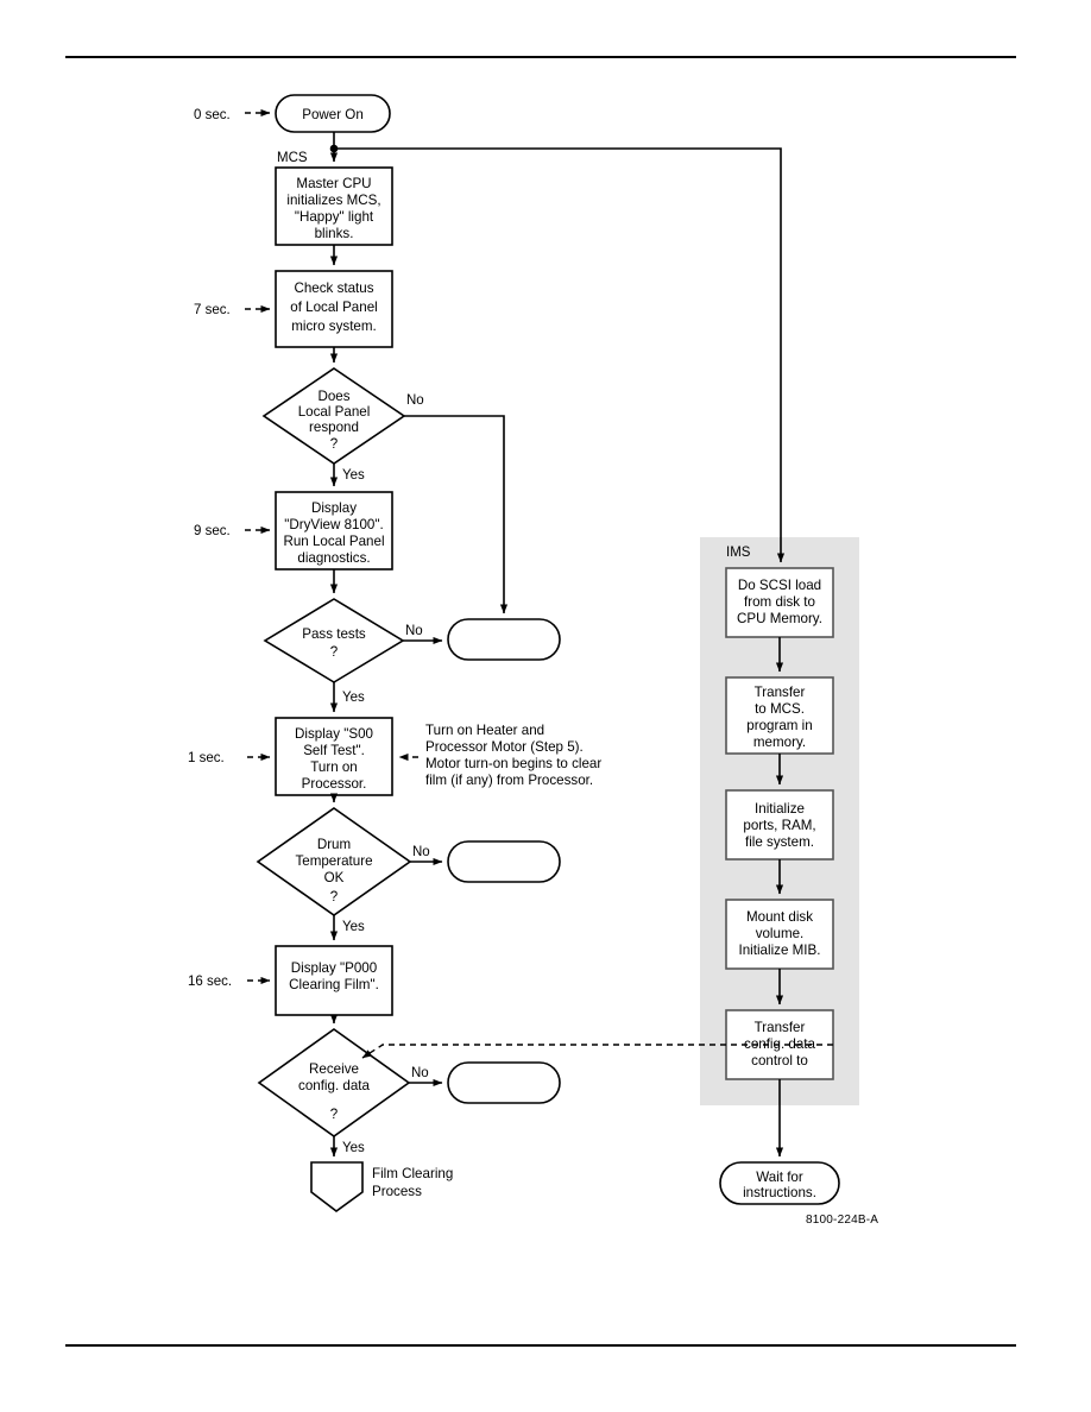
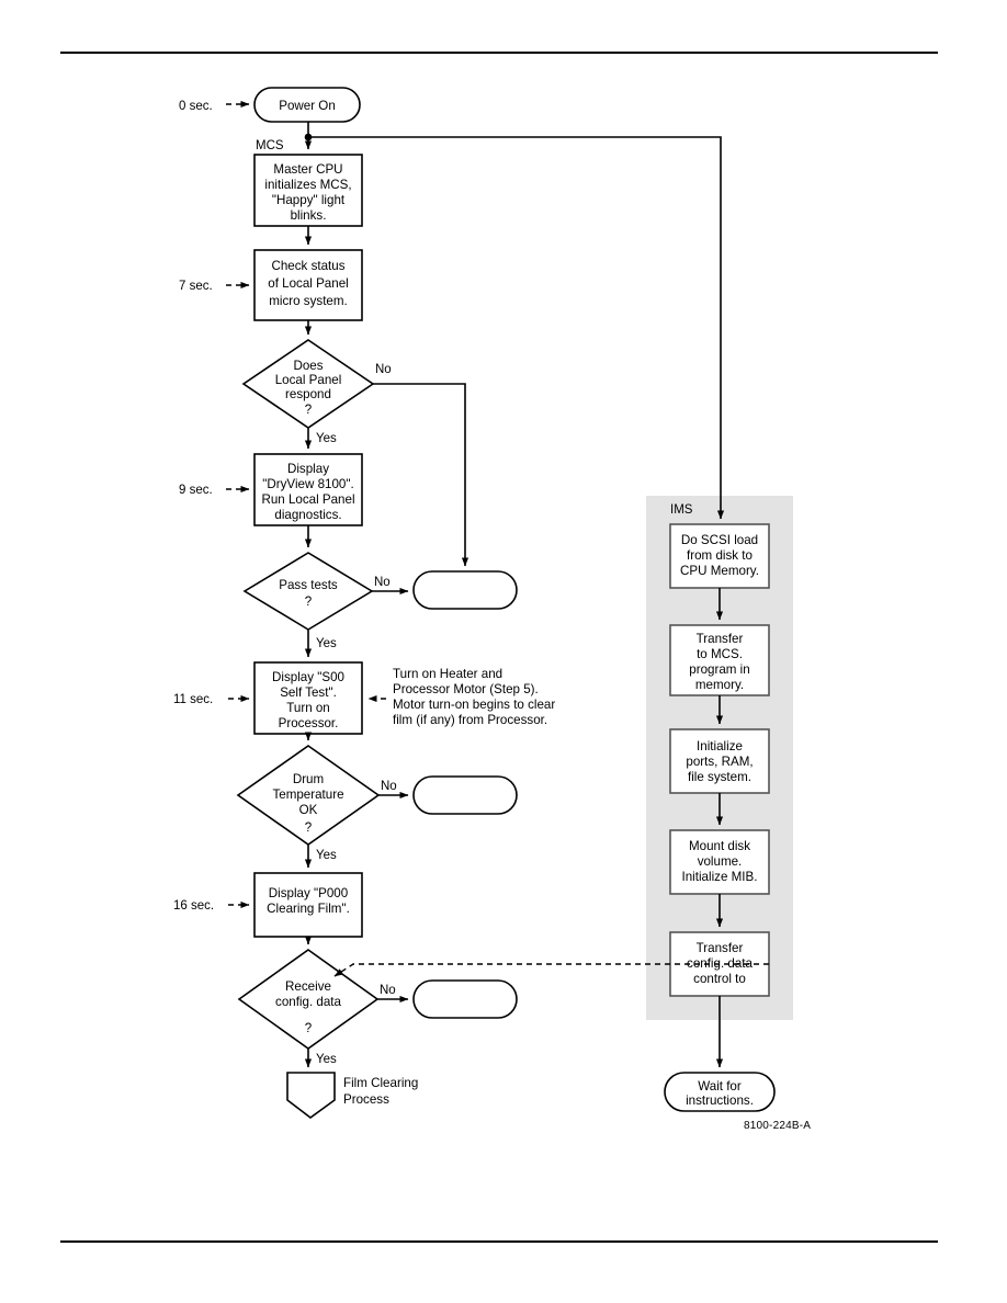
  MCS
  IMS
  Power On
  Master CPU
  initializes MCS,
  "Happy" light
  blinks.
  Check status
  of Local Panel
  micro system.
  Does
  Local Panel
  respond
  ?
  Display
  "DryView 8100".
  Run Local Panel
  diagnostics.
  Pass tests
  ?
  Display "S00
  Self Test".
  Turn on
  Processor.
  Drum
  Temperature
  OK
  ?
  Display "P000
  Clearing Film".
  Receive
  config. data
  ?
  Film Clearing
  Process
  Turn on Heater and
  Processor Motor (Step 5).
  Motor turn-on begins to clear
  film (if any) from Processor.
  Do SCSI load
  from disk to
  CPU Memory.
  Transfer
  to MCS.
  program in
  memory.
  Initialize
  ports, RAM,
  file system.
  Mount disk
  volume.
  Initialize MIB.
  Transfer
  control to
  Wait for
  instructions.
  No
  Yes
  No
  Yes
  No
  Yes
  No
  Yes
  0 sec.
  7 sec.
  9 sec.
- 1 sec.
+ 11 sec.
  16 sec.
  8100-224B-A
